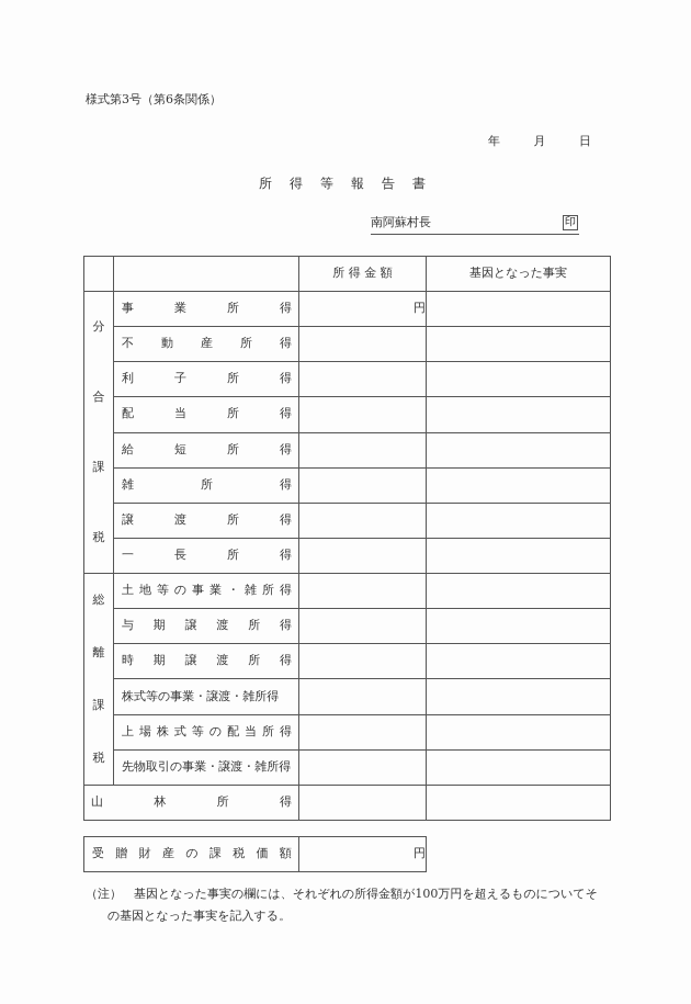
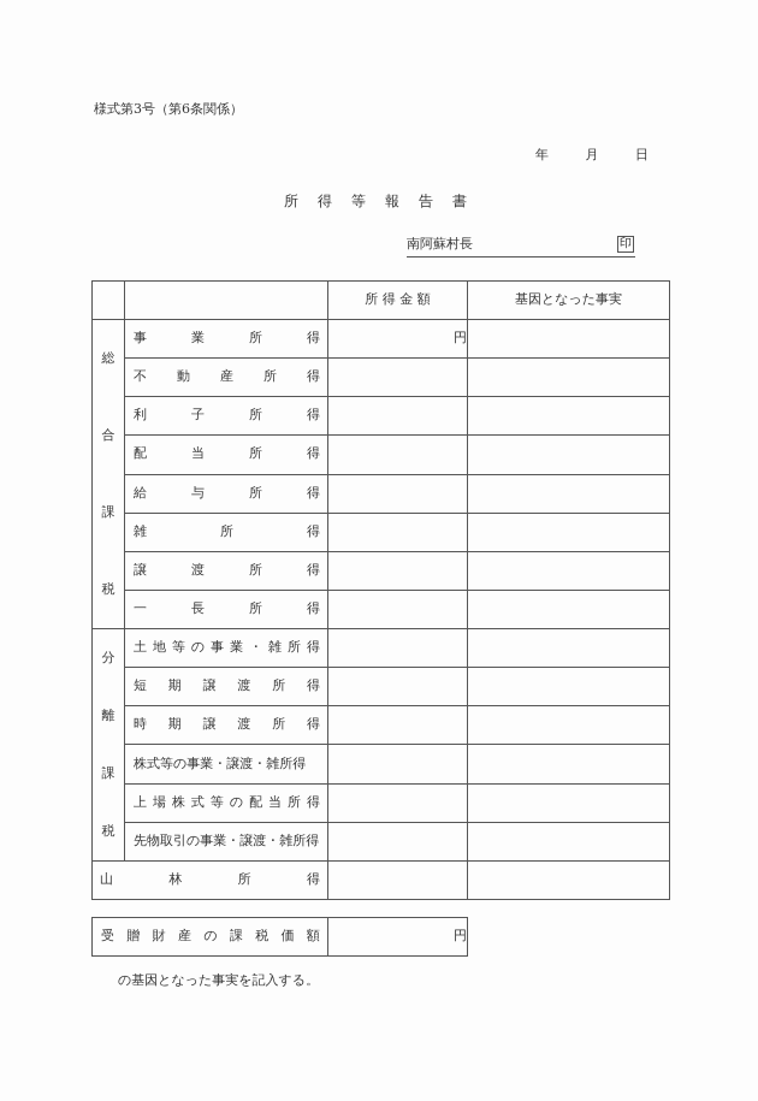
  様式第3号（第6条関係）
  年 月 日
  所 得 等 報 告 書
  南阿蘇村長
  印
  		所 得 金 額	基因となった事実
- 分合課税	事 業 所 得	円
+ 総合課税	事 業 所 得	円
  不 動 産 所 得
  利 子 所 得
  配 当 所 得
- 給 短 所 得
+ 給 与 所 得
  雑 所 得
  譲 渡 所 得
  一 長 所 得
- 総離課税	土 地 等 の 事 業 ・ 雑 所 得
+ 分離課税	土 地 等 の 事 業 ・ 雑 所 得
- 与 期 譲 渡 所 得
+ 短 期 譲 渡 所 得
  時 期 譲 渡 所 得
  株式等の事業・譲渡・雑所得
  上 場 株 式 等 の 配 当 所 得
  先物取引の事業・譲渡・雑所得
  山 林 所 得
  受 贈 財 産 の 課 税 価 額	円
- （注） 基因となった事実の欄には、それぞれの所得金額が100万円を超えるものについてそ
  の基因となった事実を記入する。
